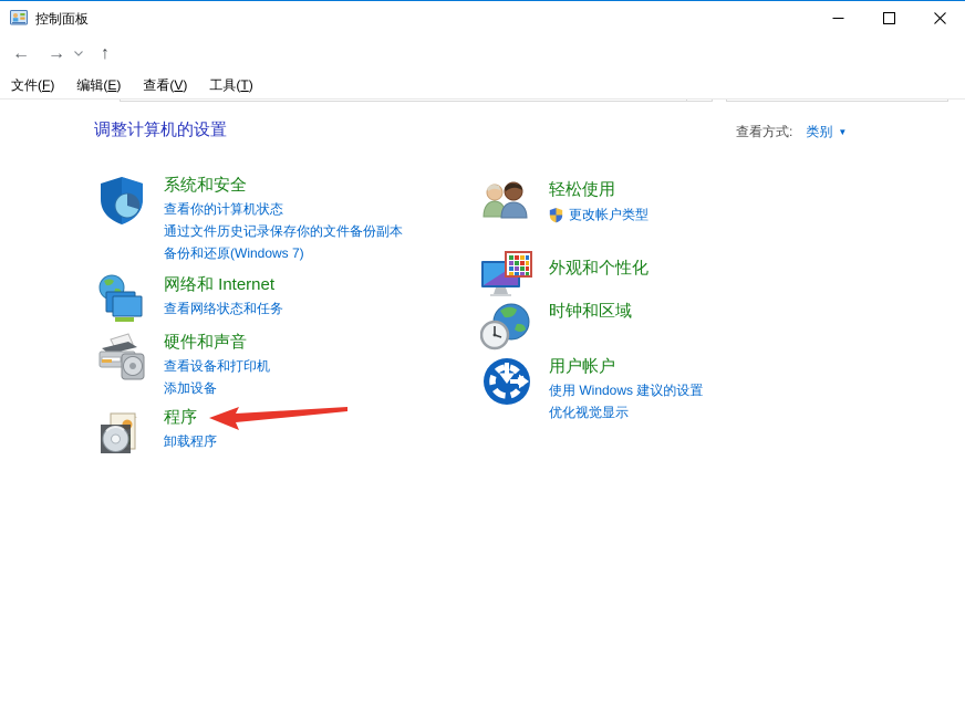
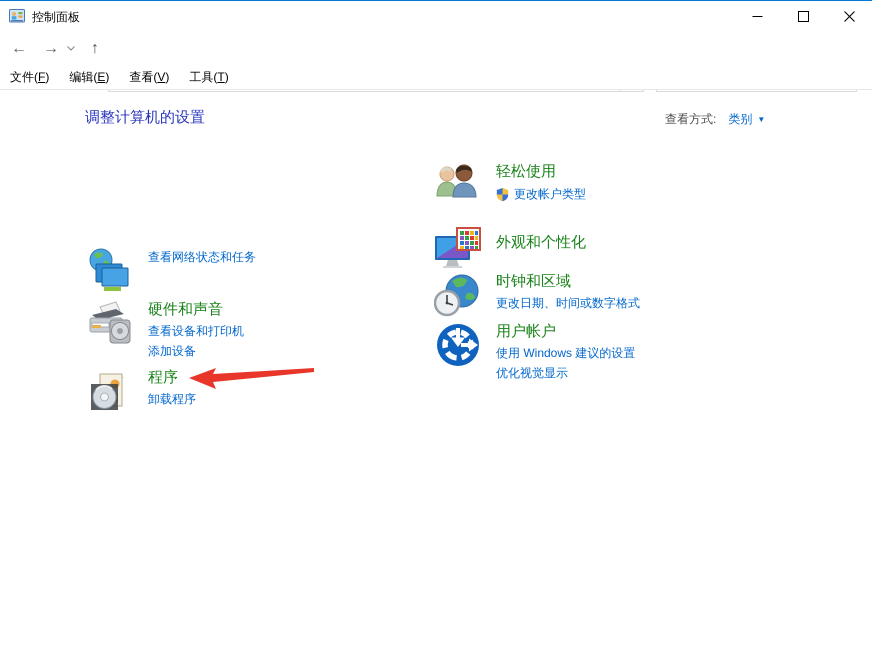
  控制面板
  ←
  →
  ↑
  文件(F)
  编辑(E)
  查看(V)
  工具(T)
  调整计算机的设置
  查看方式:
  类别
  ▼
- 系统和安全
- 查看你的计算机状态
- 通过文件历史记录保存你的文件备份副本
- 备份和还原(Windows 7)
- 网络和 Internet
  查看网络状态和任务
  硬件和声音
  查看设备和打印机
  添加设备
  程序
  卸载程序
  轻松使用
  更改帐户类型
  外观和个性化
  时钟和区域
+ 更改日期、时间或数字格式
  用户帐户
  使用 Windows 建议的设置
  优化视觉显示
